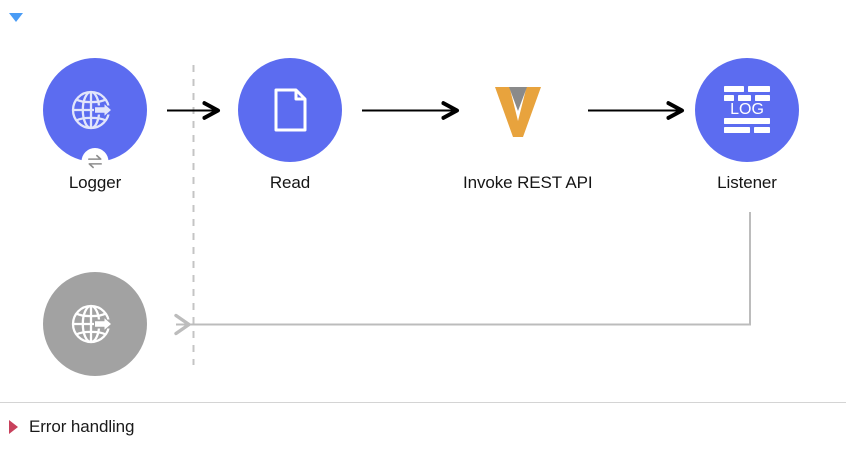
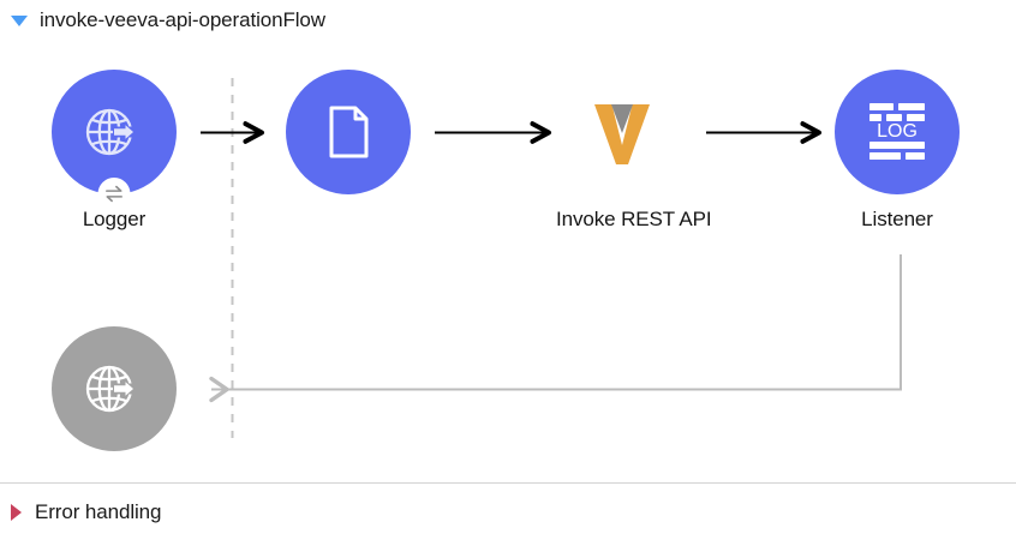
+ invoke-veeva-api-operationFlow
  Logger
- Read
  Invoke REST API
  LOG
  Listener
  Error handling
